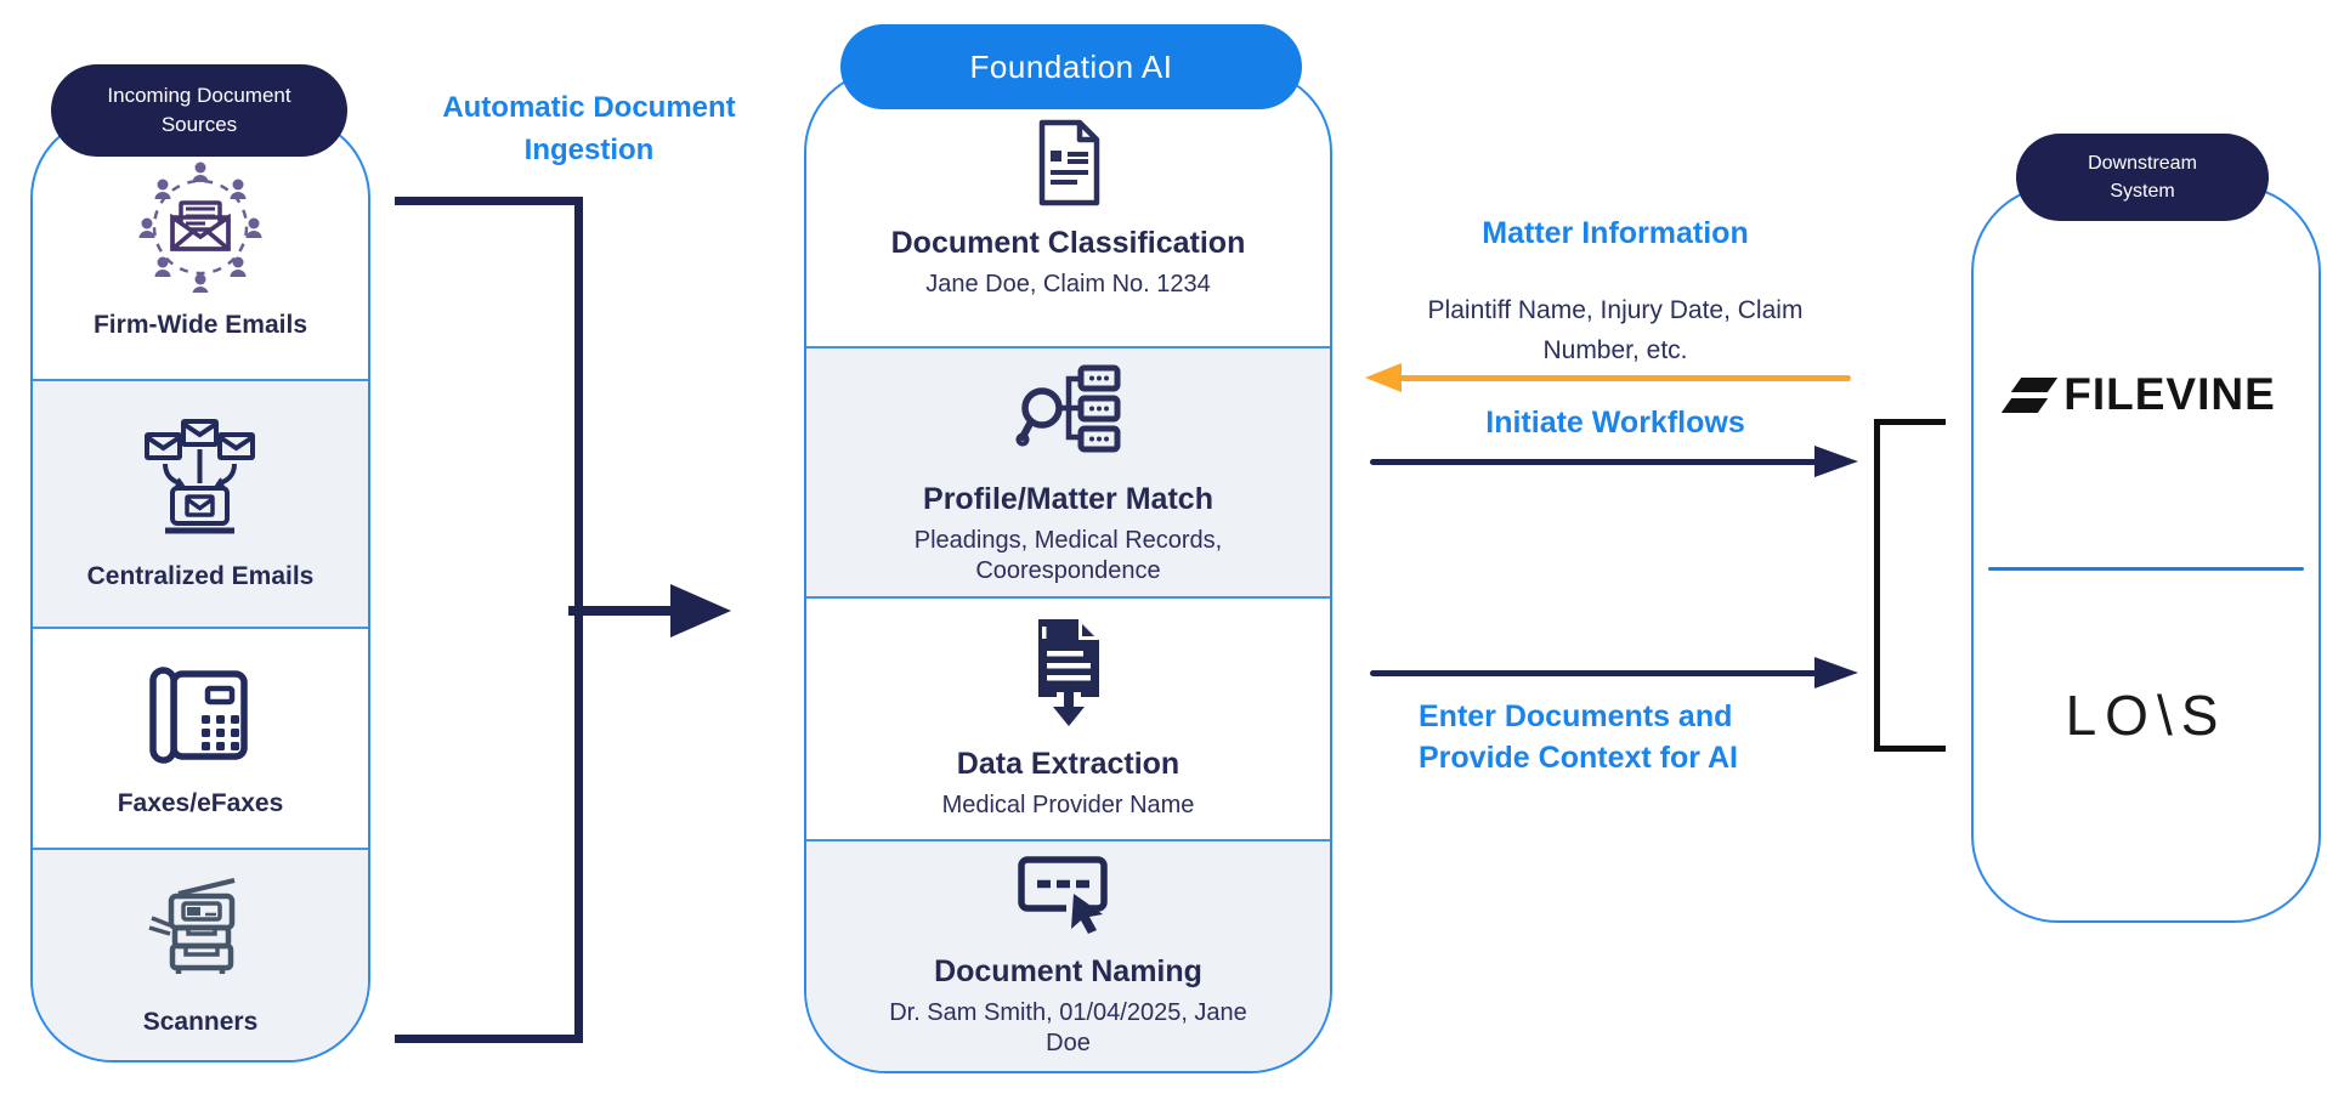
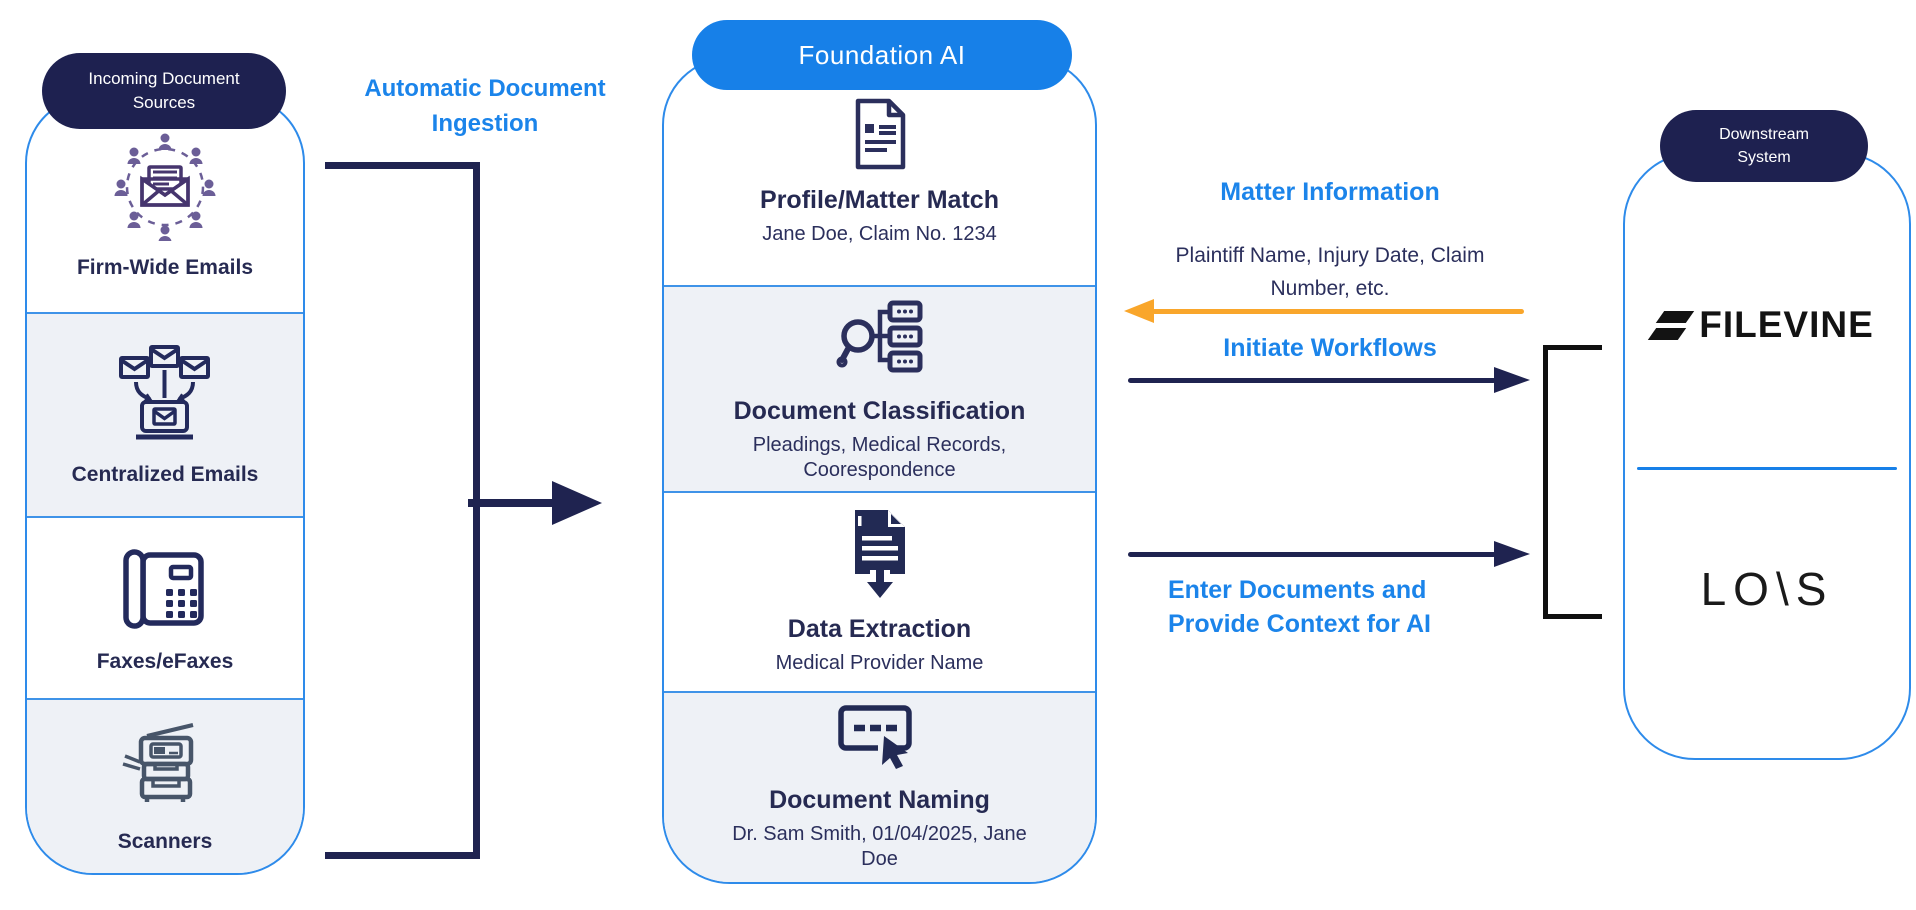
  Incoming Document Sources
  Firm-Wide Emails
  Centralized Emails
  Faxes/eFaxes
  Scanners
  Automatic Document Ingestion
  Foundation AI
- Document Classification
+ Profile/Matter Match
  Jane Doe, Claim No. 1234
- Profile/Matter Match
+ Document Classification
  Pleadings, Medical Records, Coorespondence
  Data Extraction
  Medical Provider Name
  Document Naming
  Dr. Sam Smith, 01/04/2025, Jane Doe
  Matter Information
  Plaintiff Name, Injury Date, Claim Number, etc.
  Initiate Workflows
  Enter Documents and Provide Context for AI
  Downstream System
  FILEVINE
  LO\S
